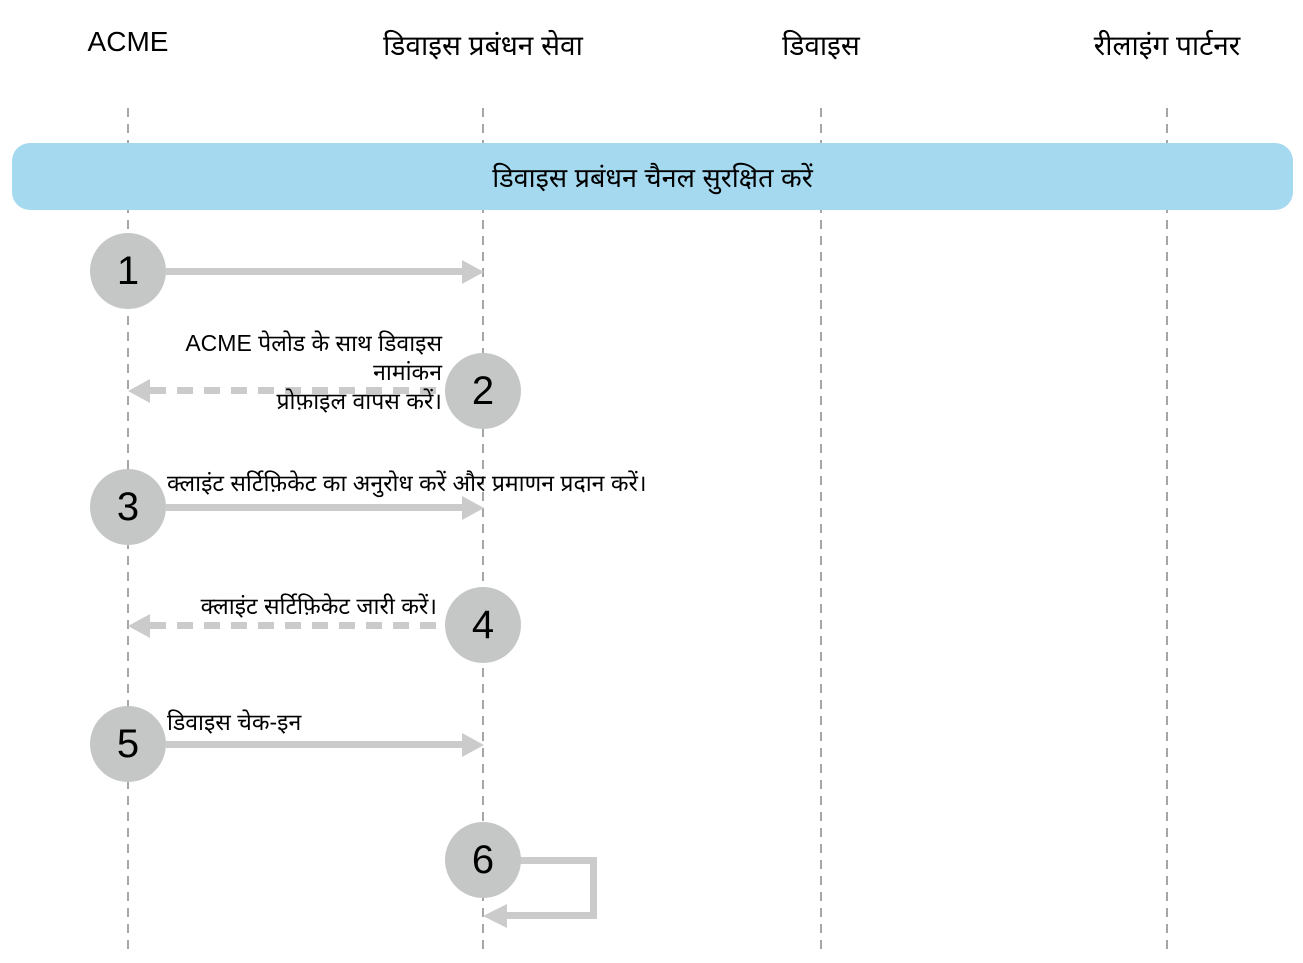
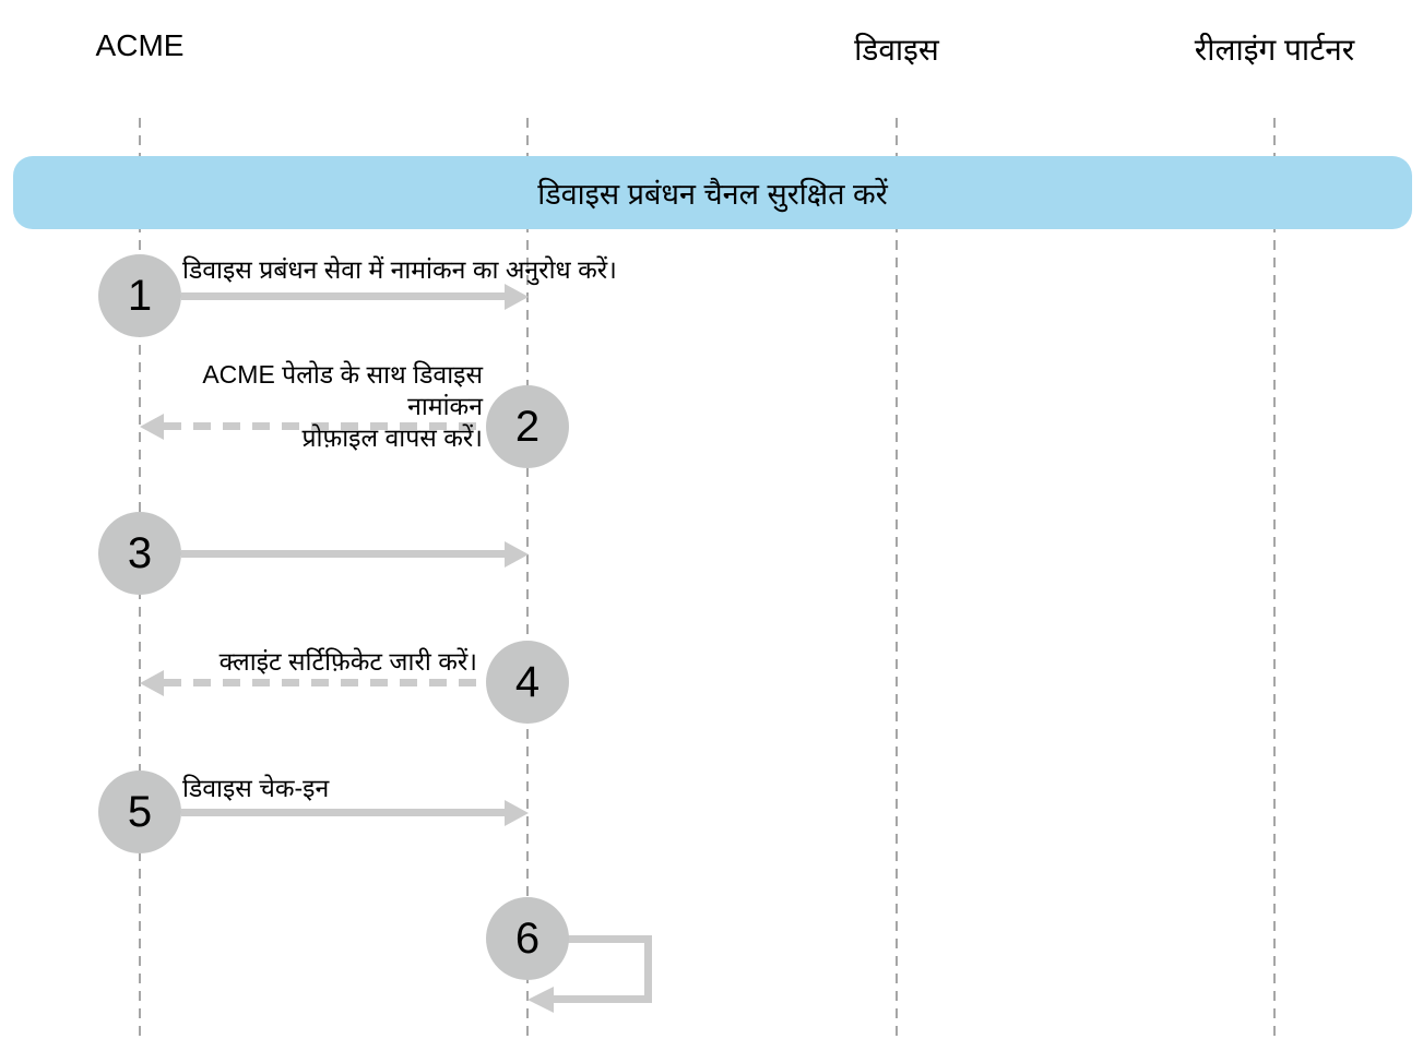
  ACME
- डिवाइस प्रबंधन सेवा
  डिवाइस
  रीलाइंग पार्टनर
  डिवाइस प्रबंधन चैनल सुरक्षित करें
  1
+ डिवाइस प्रबंधन सेवा में नामांकन का अनुरोध करें।
  2
  ACME पेलोड के साथ डिवाइस नामांकन
  प्रोफ़ाइल वापस करें।
  3
- क्लाइंट सर्टिफ़िकेट का अनुरोध करें और प्रमाणन प्रदान करें।
  4
  क्लाइंट सर्टिफ़िकेट जारी करें।
  5
  डिवाइस चेक-इन
  6
